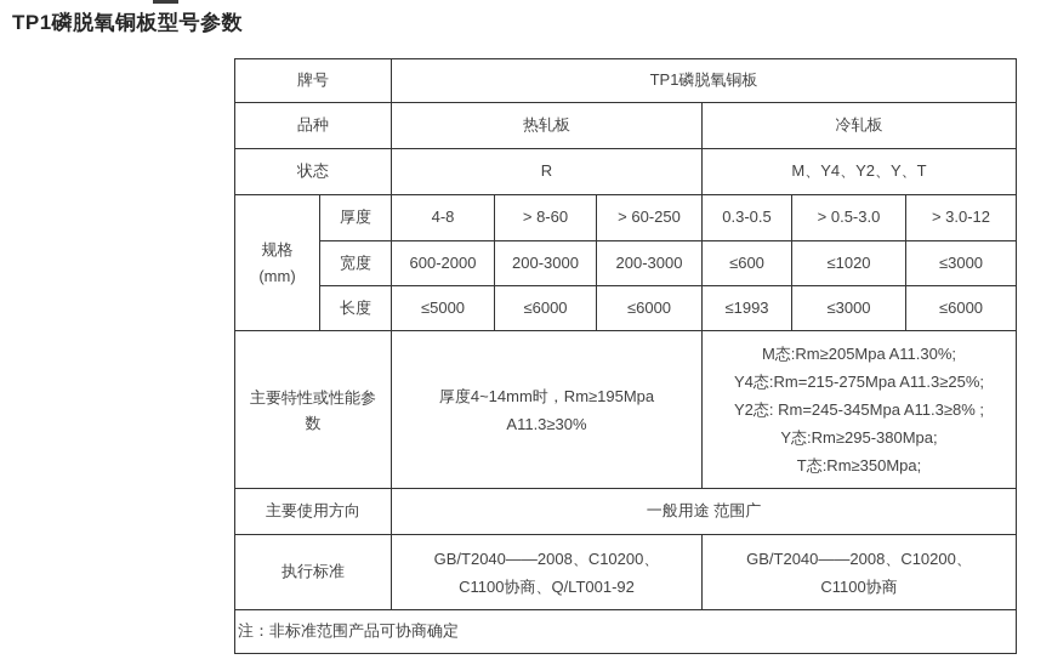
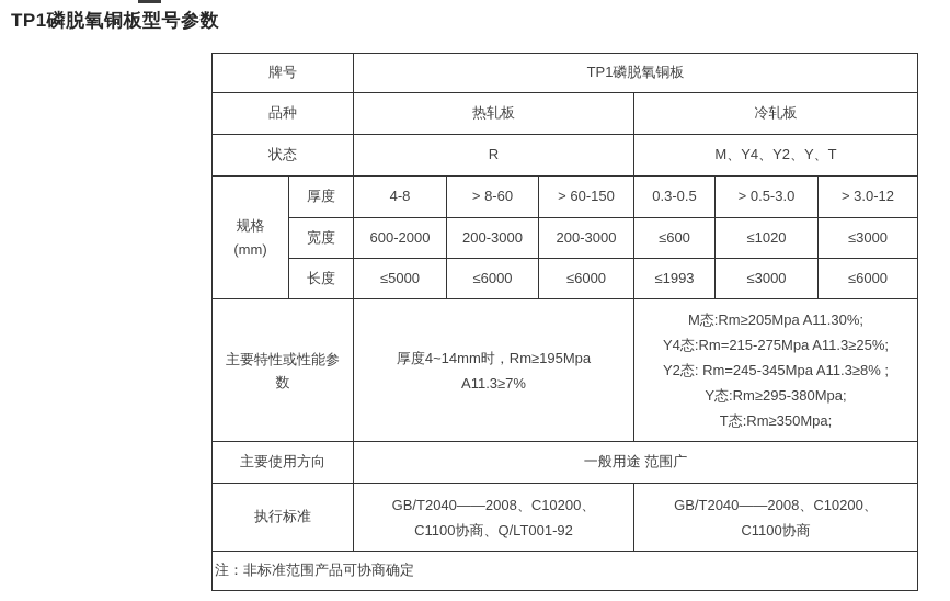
  TP1磷脱氧铜板型号参数
  牌号	TP1磷脱氧铜板
  品种	热轧板	冷轧板
  状态	R	M、Y4、Y2、Y、T
- 规格 (mm)	厚度	4-8	> 8-60	> 60-250	0.3-0.5	> 0.5-3.0	> 3.0-12
+ 规格 (mm)	厚度	4-8	> 8-60	> 60-150	0.3-0.5	> 0.5-3.0	> 3.0-12
  宽度	600-2000	200-3000	200-3000	≤600	≤1020	≤3000
  长度	≤5000	≤6000	≤6000	≤1993	≤3000	≤6000
- 主要特性或性能参数	厚度4~14mm时，Rm≥195Mpa A11.3≥30%	M态:Rm≥205Mpa A11.30%; Y4态:Rm=215-275Mpa A11.3≥25%; Y2态: Rm=245-345Mpa A11.3≥8% ; Y态:Rm≥295-380Mpa; T态:Rm≥350Mpa;
+ 主要特性或性能参数	厚度4~14mm时，Rm≥195Mpa A11.3≥7%	M态:Rm≥205Mpa A11.30%; Y4态:Rm=215-275Mpa A11.3≥25%; Y2态: Rm=245-345Mpa A11.3≥8% ; Y态:Rm≥295-380Mpa; T态:Rm≥350Mpa;
  主要使用方向	一般用途 范围广
  执行标准	GB/T2040——2008、C10200、 C1100协商、Q/LT001-92	GB/T2040——2008、C10200、 C1100协商
  注：非标准范围产品可协商确定
